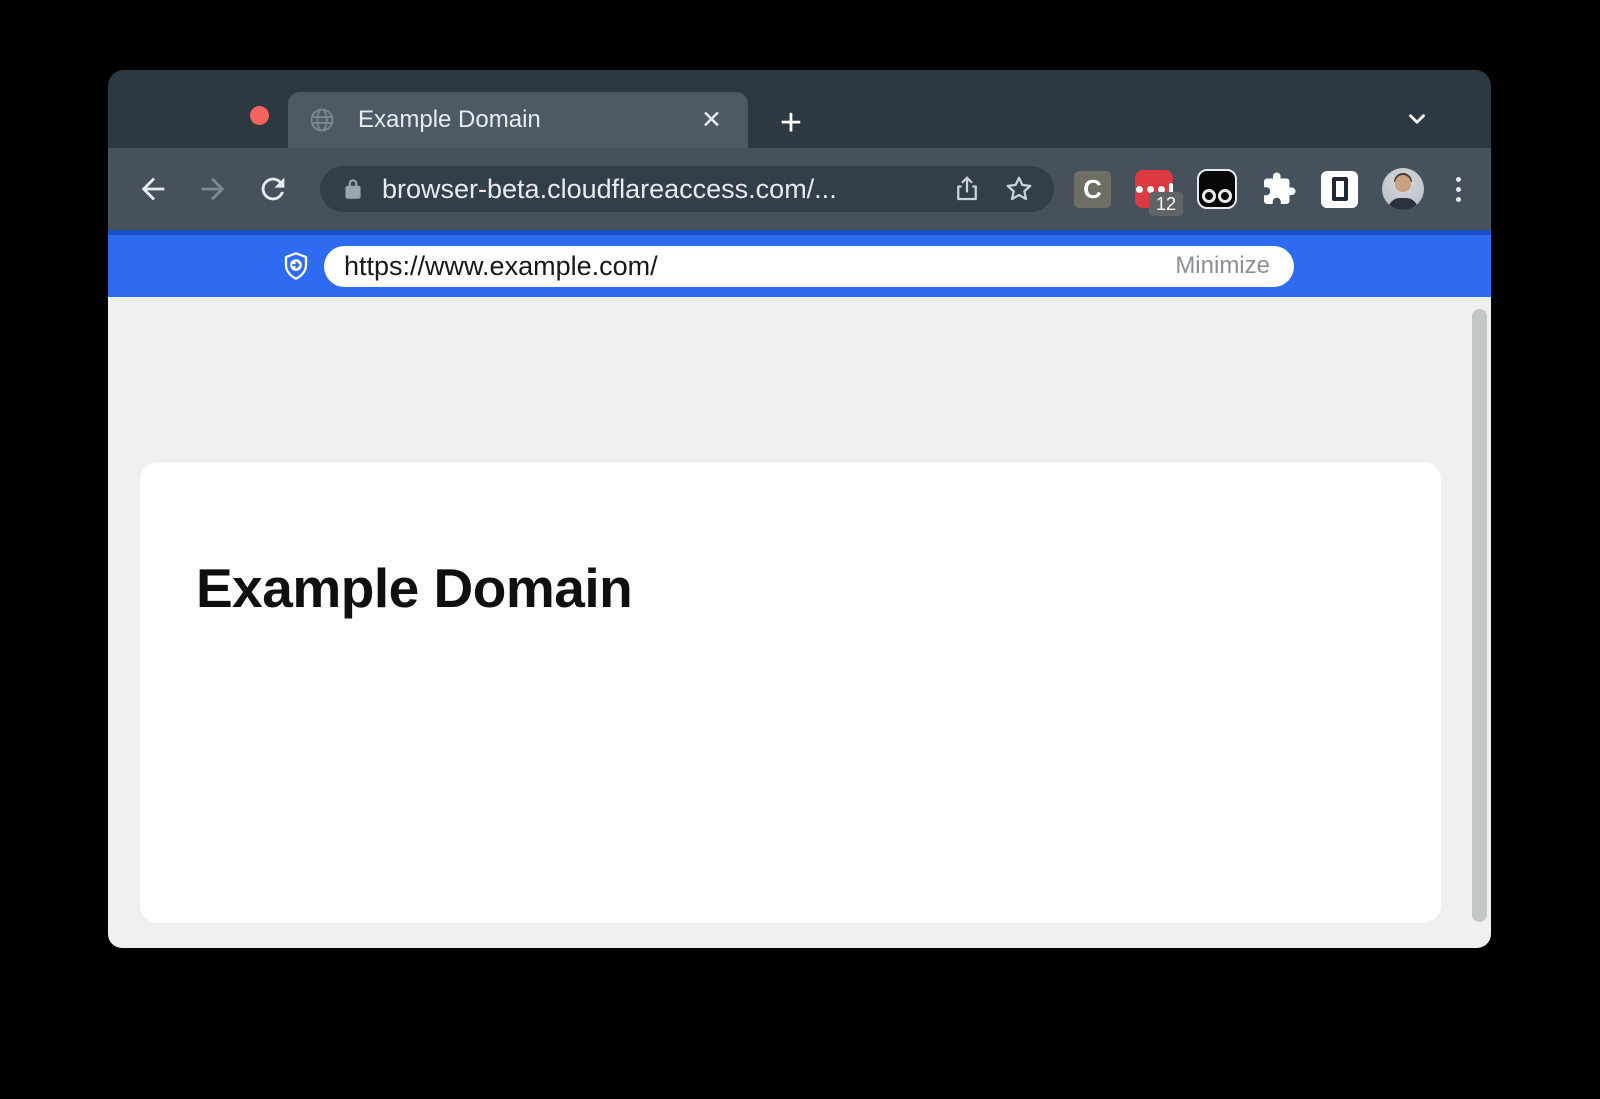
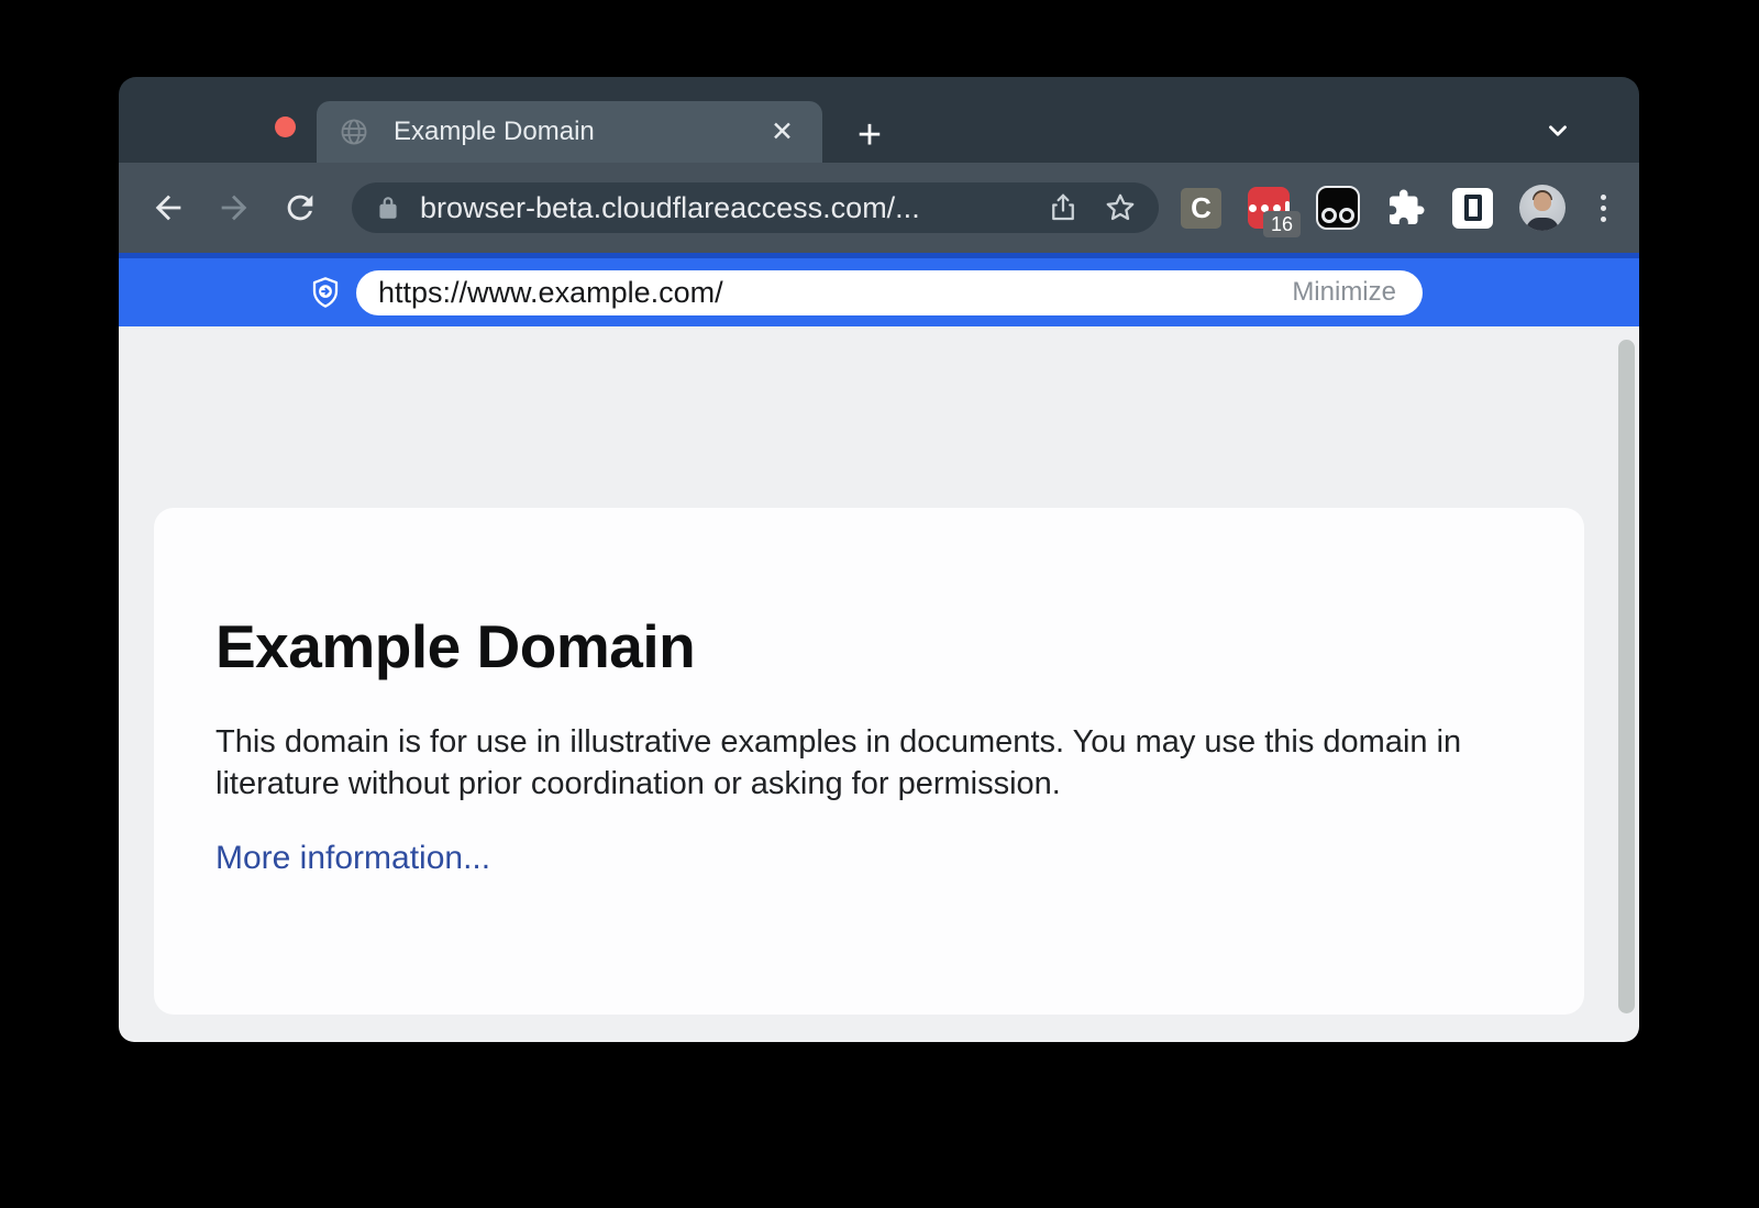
  Example Domain
  ✕
  +
  browser-beta.cloudflareaccess.com/...
  C
- 12
+ 16
  https://www.example.com/
  Minimize
  Example Domain
+ This domain is for use in illustrative examples in documents. You may use this domain in literature without prior coordination or asking for permission.
+ More information...
